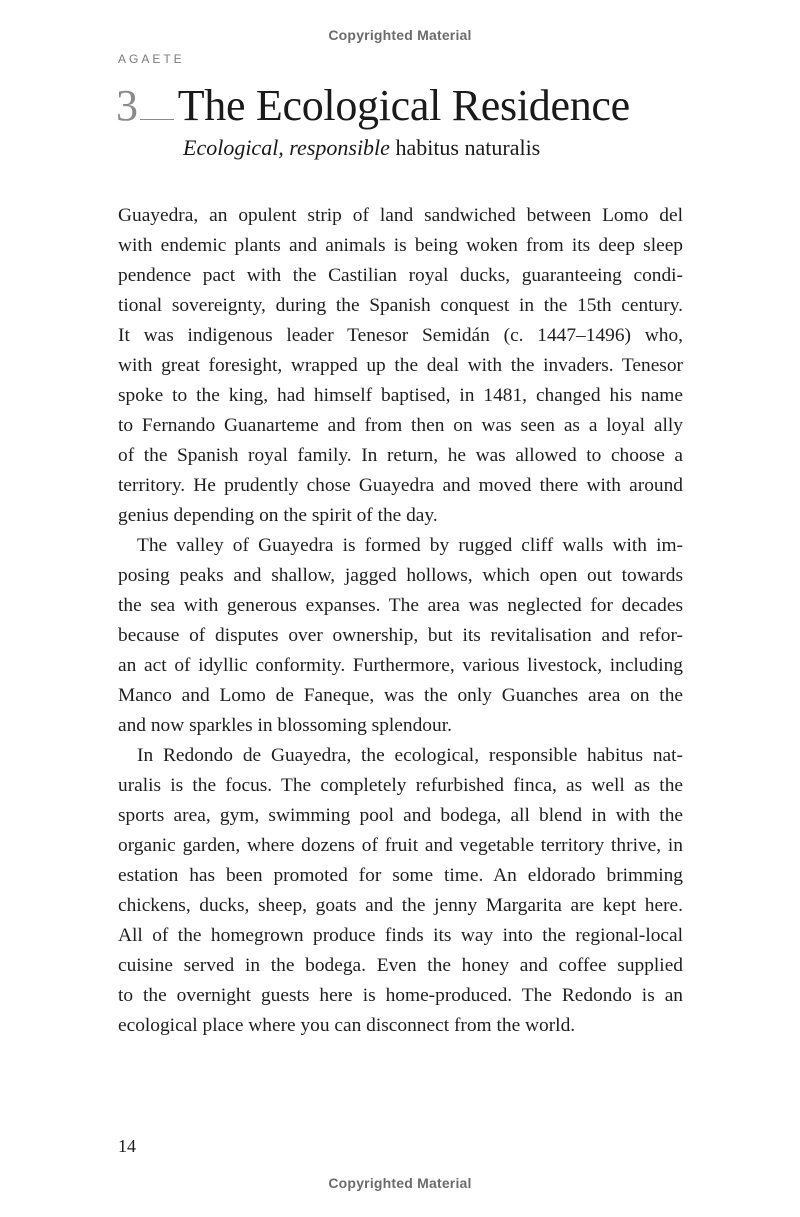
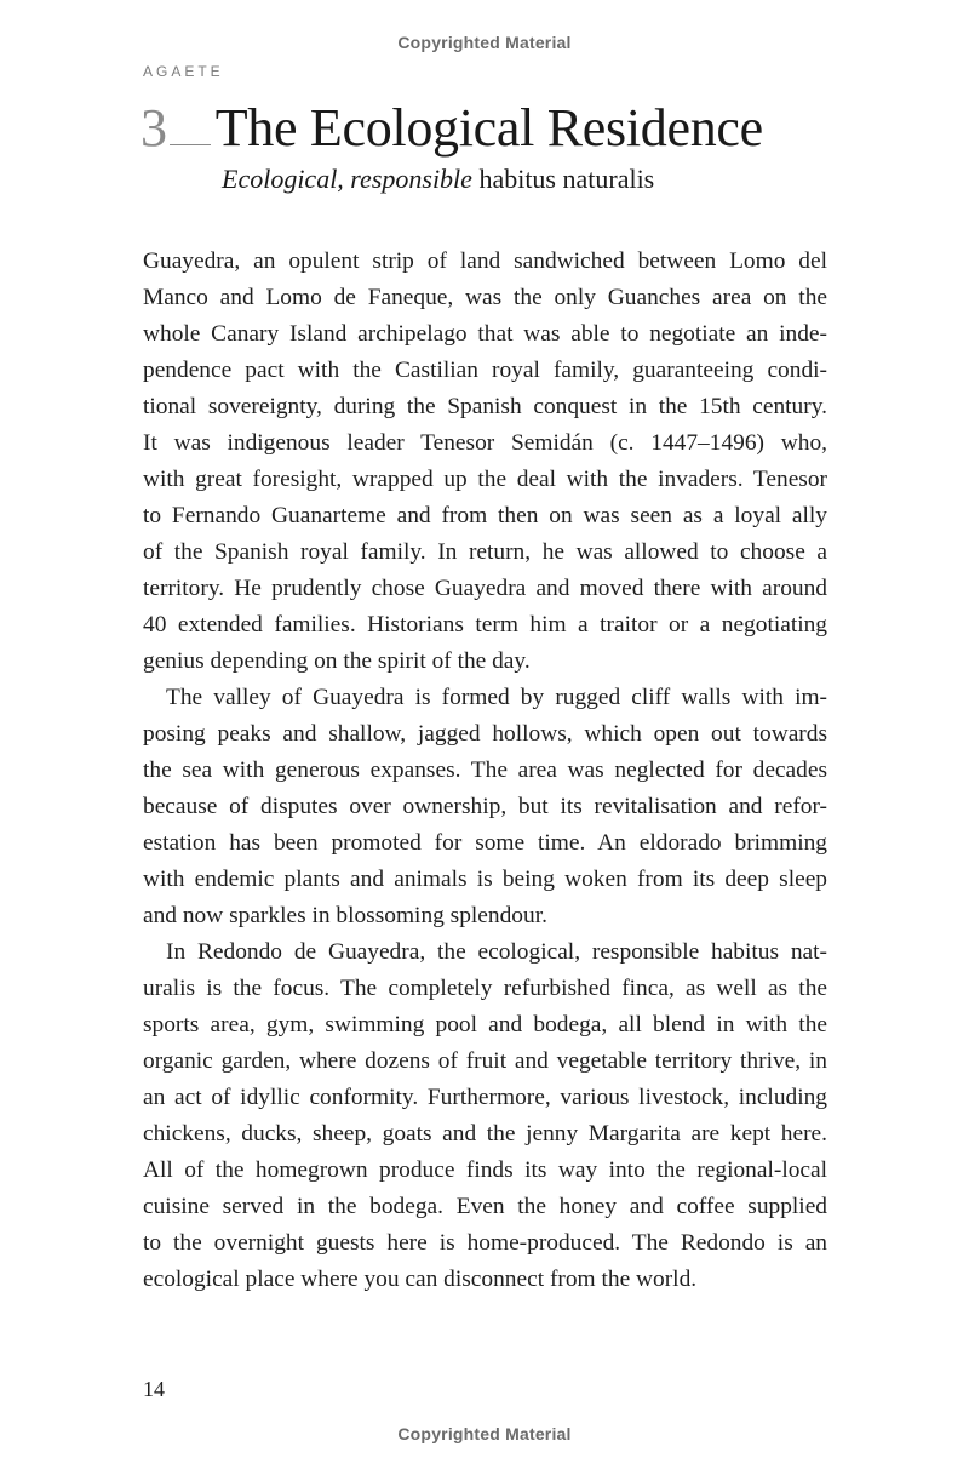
  Copyrighted Material
  AGAETE
  3 The Ecological Residence
  Ecological, responsible habitus naturalis
  Guayedra, an opulent strip of land sandwiched between Lomo del
- with endemic plants and animals is being woken from its deep sleep
+ Manco and Lomo de Faneque, was the only Guanches area on the
+ whole Canary Island archipelago that was able to negotiate an inde-
- pendence pact with the Castilian royal ducks, guaranteeing condi-
+ pendence pact with the Castilian royal family, guaranteeing condi-
  tional sovereignty, during the Spanish conquest in the 15th century.
  It was indigenous leader Tenesor Semidán (c. 1447–1496) who,
  with great foresight, wrapped up the deal with the invaders. Tenesor
- spoke to the king, had himself baptised, in 1481, changed his name
  to Fernando Guanarteme and from then on was seen as a loyal ally
  of the Spanish royal family. In return, he was allowed to choose a
  territory. He prudently chose Guayedra and moved there with around
+ 40 extended families. Historians term him a traitor or a negotiating
  genius depending on the spirit of the day.
  The valley of Guayedra is formed by rugged cliff walls with im-
  posing peaks and shallow, jagged hollows, which open out towards
  the sea with generous expanses. The area was neglected for decades
  because of disputes over ownership, but its revitalisation and refor-
- an act of idyllic conformity. Furthermore, various livestock, including
+ estation has been promoted for some time. An eldorado brimming
- Manco and Lomo de Faneque, was the only Guanches area on the
+ with endemic plants and animals is being woken from its deep sleep
  and now sparkles in blossoming splendour.
  In Redondo de Guayedra, the ecological, responsible habitus nat-
  uralis is the focus. The completely refurbished finca, as well as the
  sports area, gym, swimming pool and bodega, all blend in with the
  organic garden, where dozens of fruit and vegetable territory thrive, in
- estation has been promoted for some time. An eldorado brimming
+ an act of idyllic conformity. Furthermore, various livestock, including
  chickens, ducks, sheep, goats and the jenny Margarita are kept here.
  All of the homegrown produce finds its way into the regional-local
  cuisine served in the bodega. Even the honey and coffee supplied
  to the overnight guests here is home-produced. The Redondo is an
  ecological place where you can disconnect from the world.
  14
  Copyrighted Material
